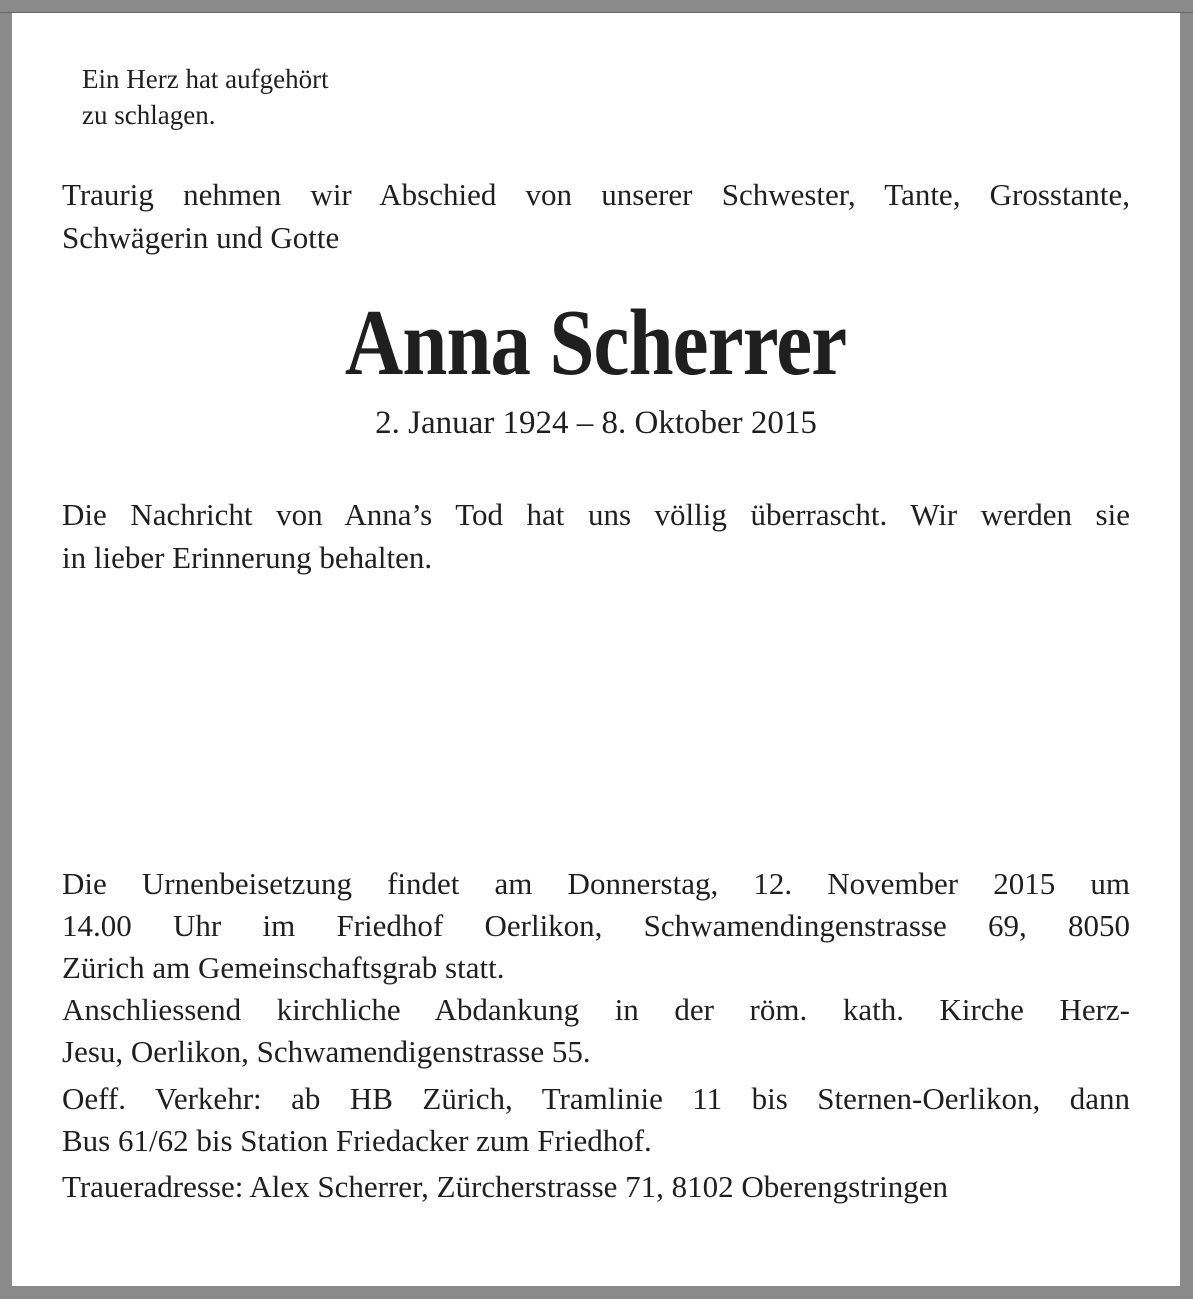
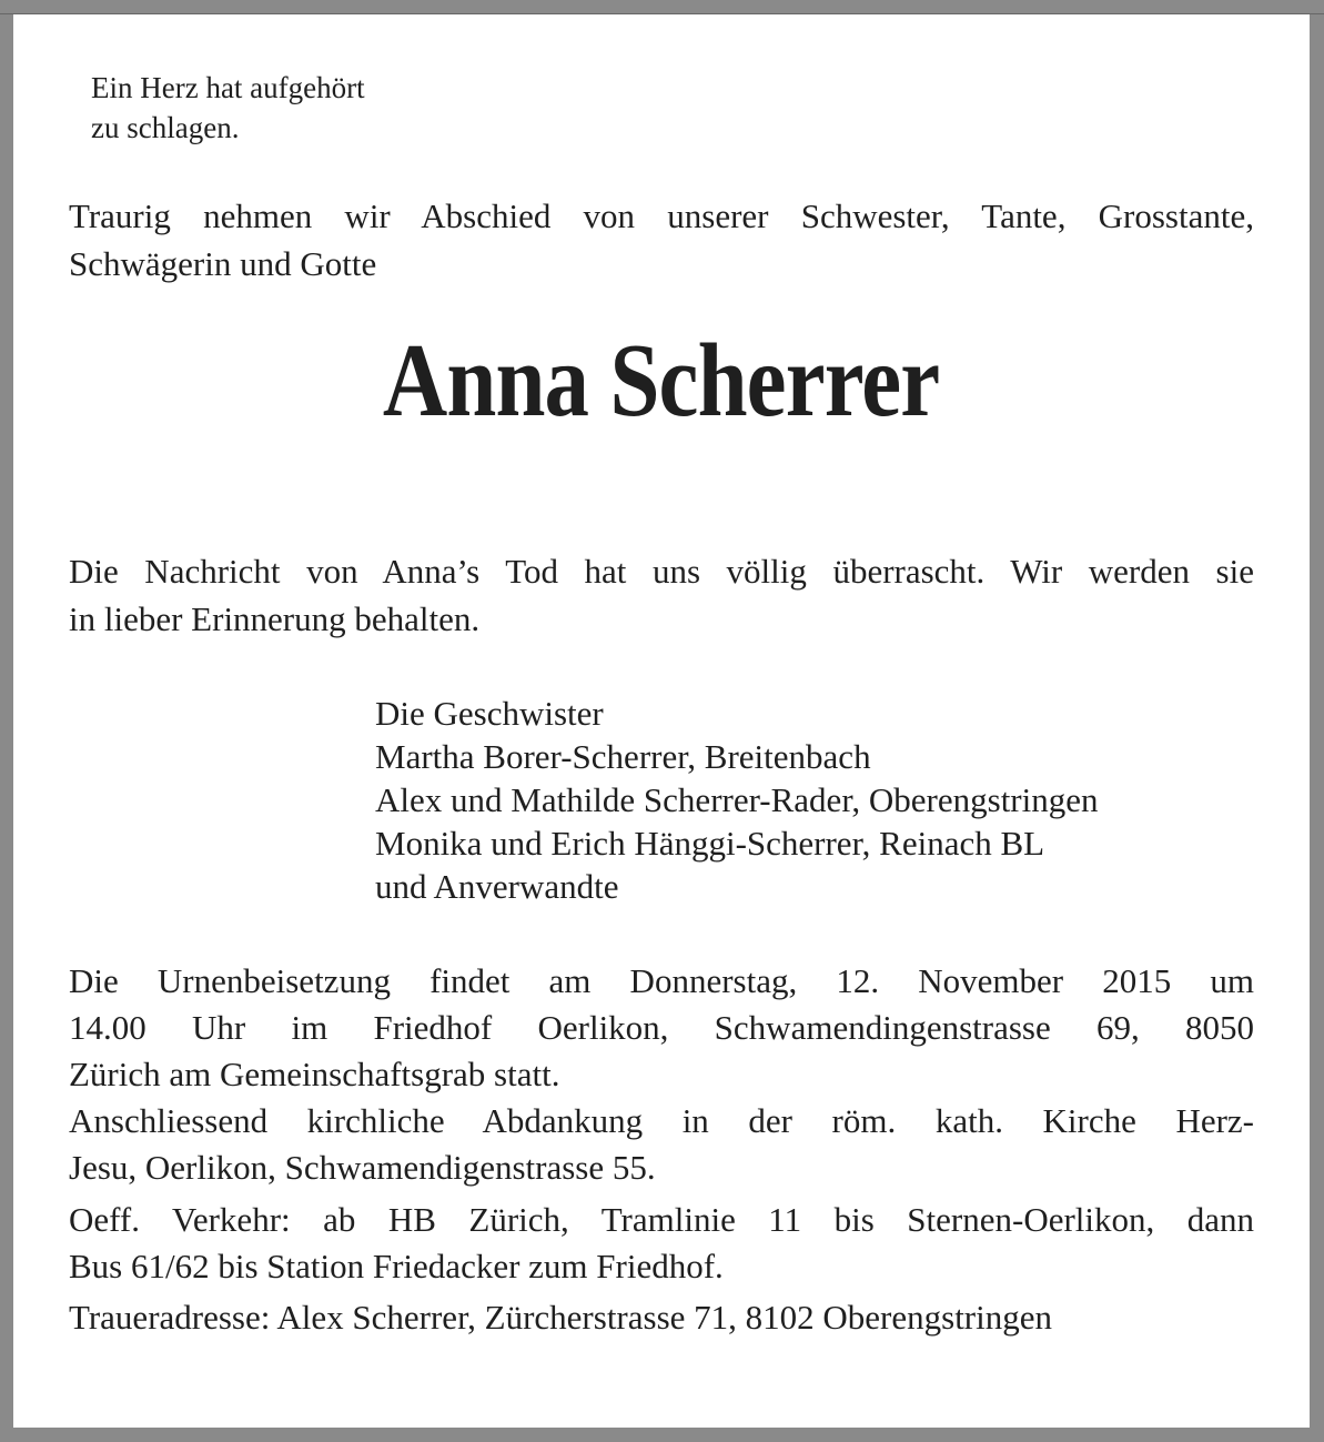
  Ein Herz hat aufgehört
  zu schlagen.
  Traurig nehmen wir Abschied von unserer Schwester, Tante, Grosstante,
  Schwägerin und Gotte
  Anna Scherrer
- 2. Januar 1924 – 8. Oktober 2015
  Die Nachricht von Anna’s Tod hat uns völlig überrascht. Wir werden sie
  in lieber Erinnerung behalten.
+ Die Geschwister
+ Martha Borer-Scherrer, Breitenbach
+ Alex und Mathilde Scherrer-Rader, Oberengstringen
+ Monika und Erich Hänggi-Scherrer, Reinach BL
+ und Anverwandte
  Die Urnenbeisetzung findet am Donnerstag, 12. November 2015 um
  14.00 Uhr im Friedhof Oerlikon, Schwamendingenstrasse 69, 8050
  Zürich am Gemeinschaftsgrab statt.
  Anschliessend kirchliche Abdankung in der röm. kath. Kirche Herz-
  Jesu, Oerlikon, Schwamendigenstrasse 55.
  Oeff. Verkehr: ab HB Zürich, Tramlinie 11 bis Sternen-Oerlikon, dann
  Bus 61/62 bis Station Friedacker zum Friedhof.
  Traueradresse: Alex Scherrer, Zürcherstrasse 71, 8102 Oberengstringen
